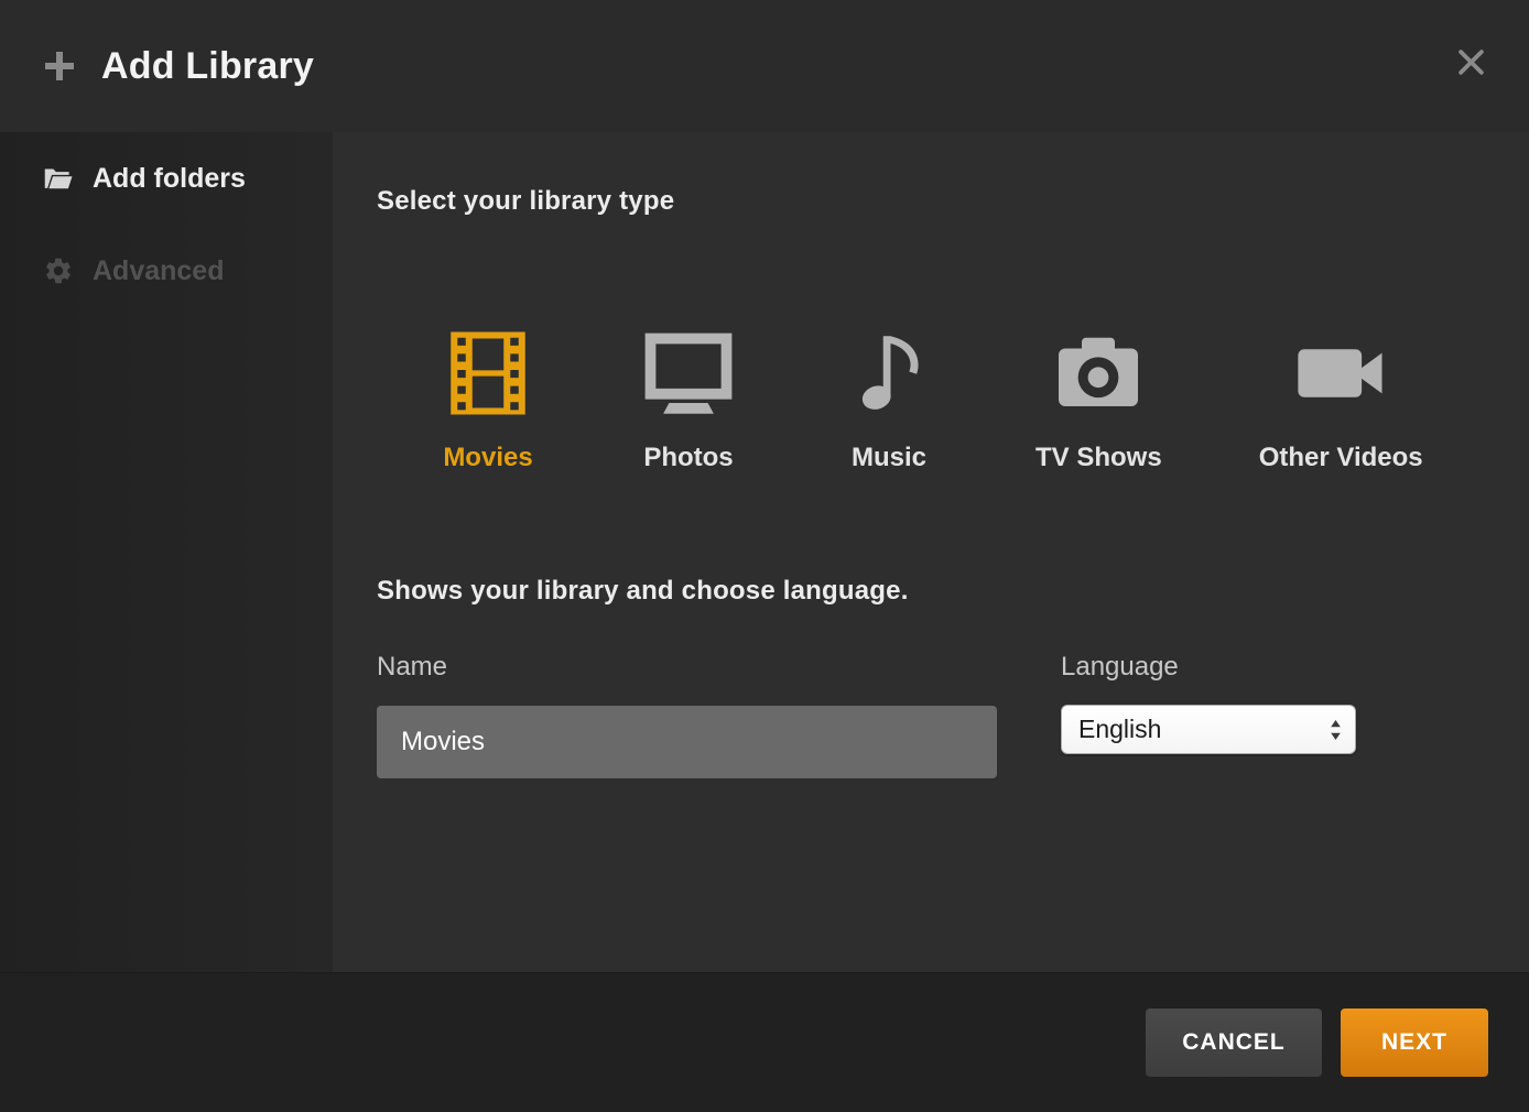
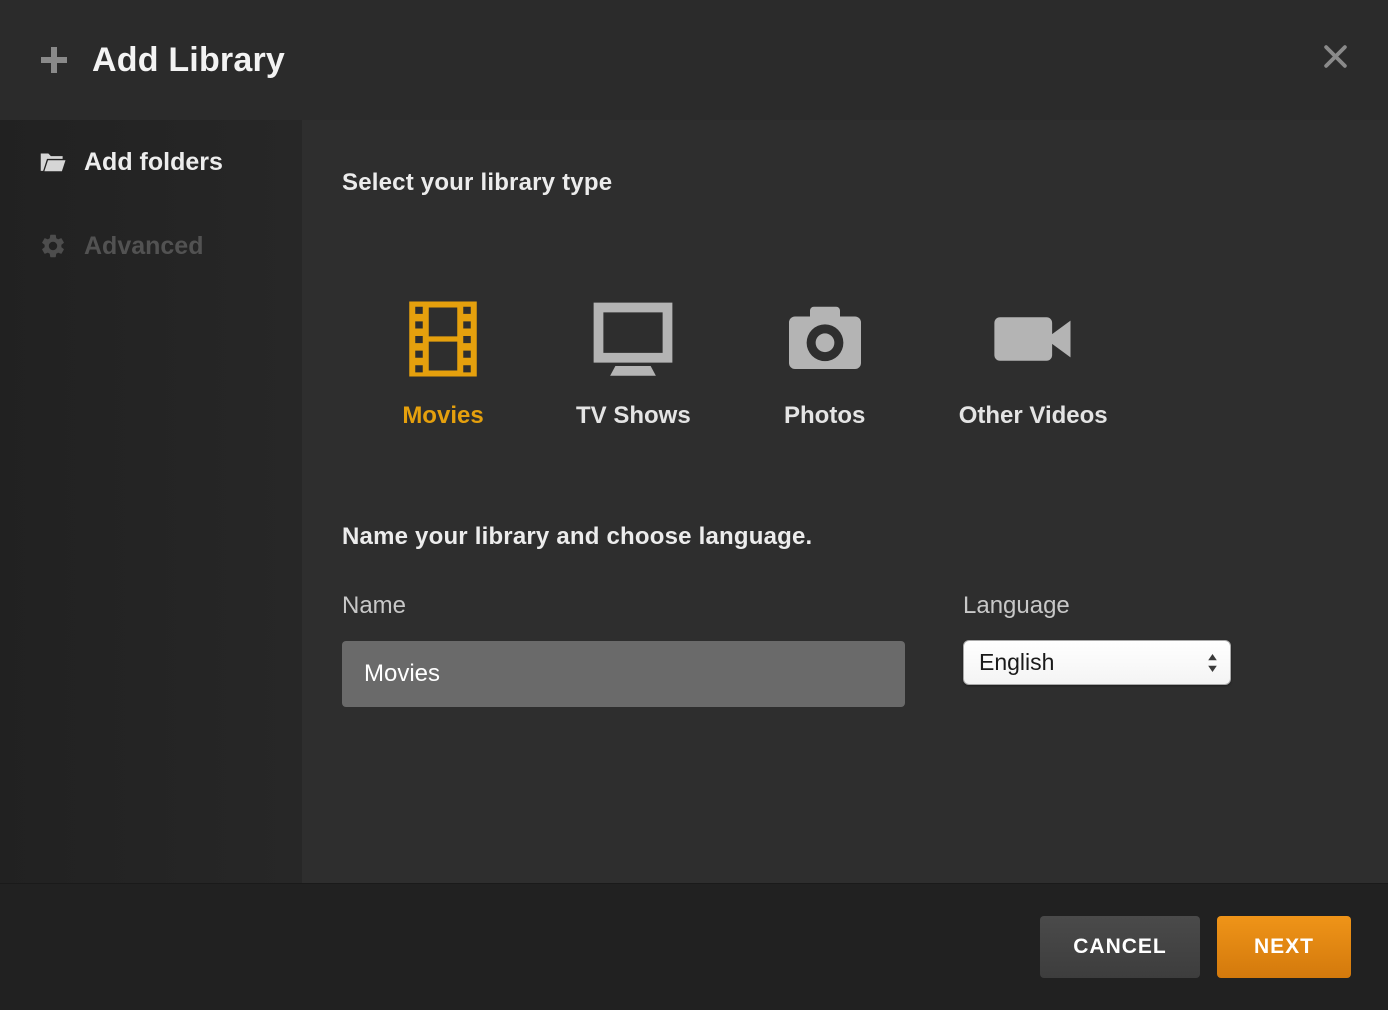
  Add Library
  Add folders
  Advanced
  Select your library type
  Movies
- Photos
+ TV Shows
- Music
- TV Shows
+ Photos
  Other Videos
- Shows your library and choose language.
+ Name your library and choose language.
  Name
  Movies
  Language
  English
  CANCEL
  NEXT
